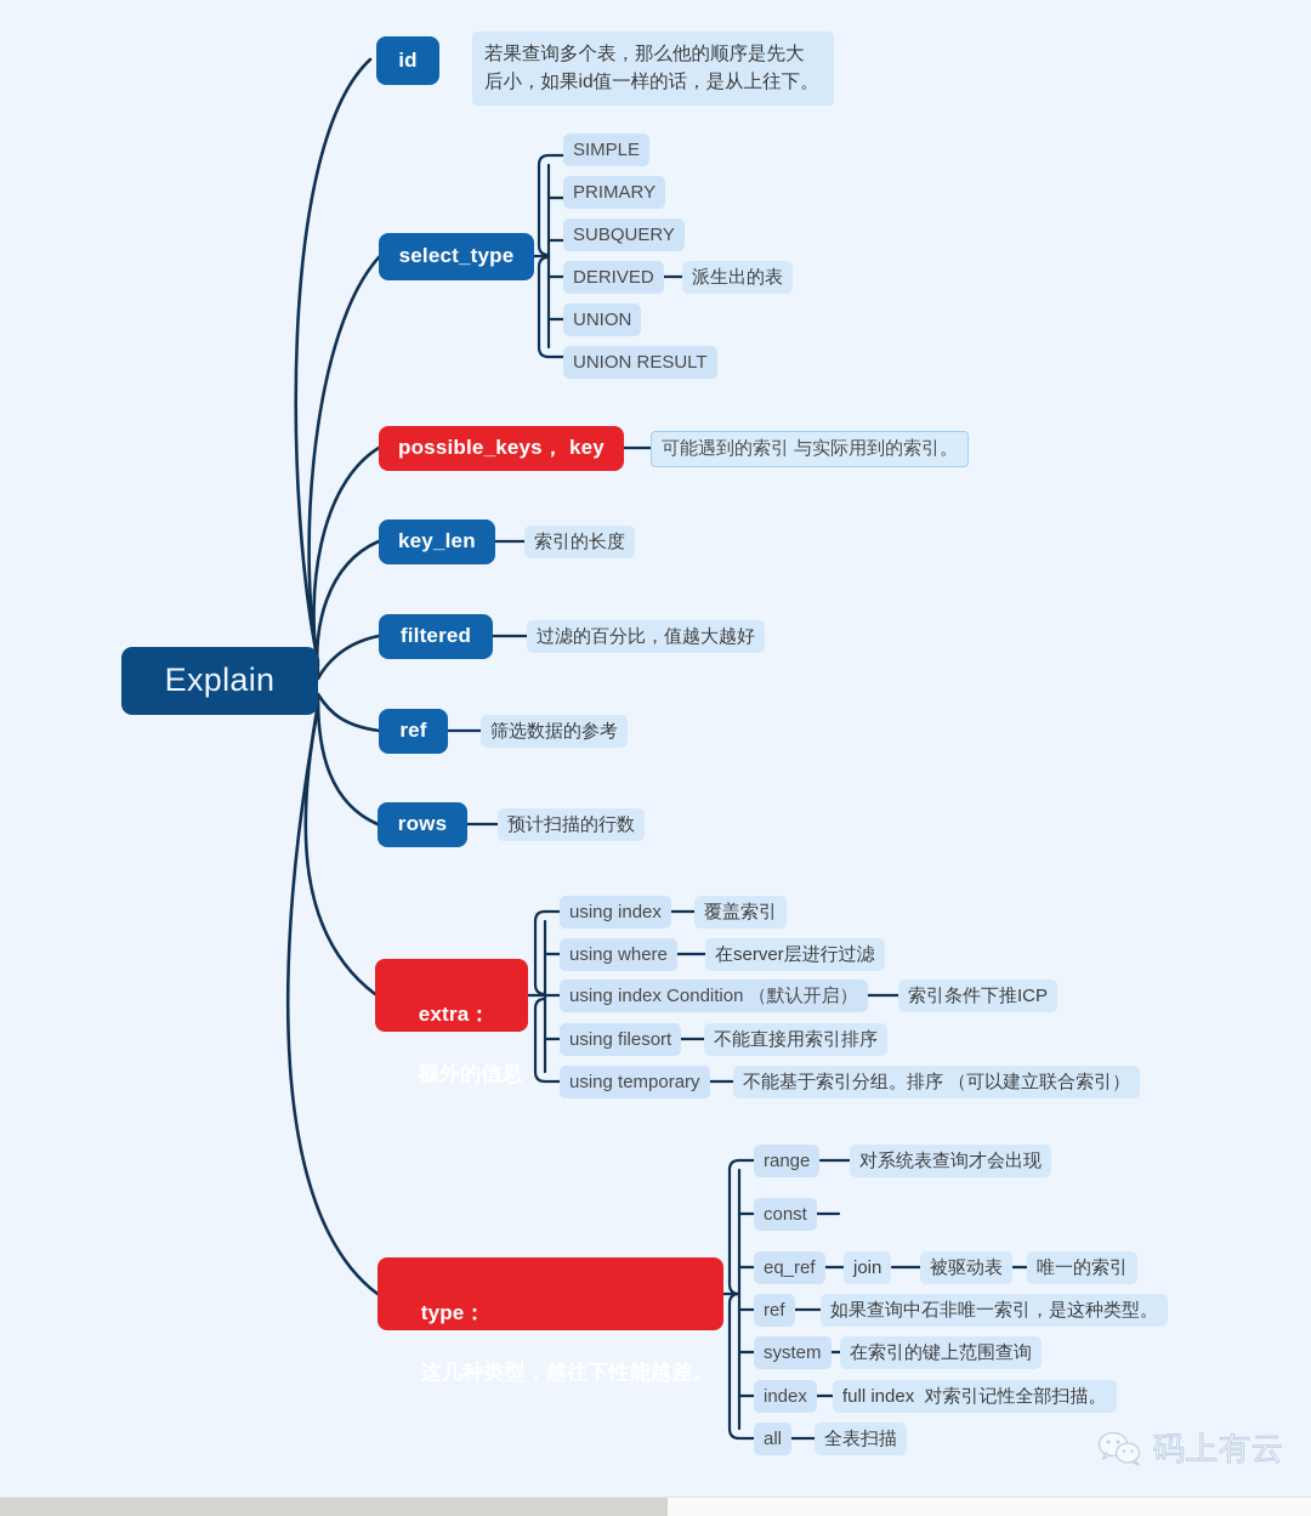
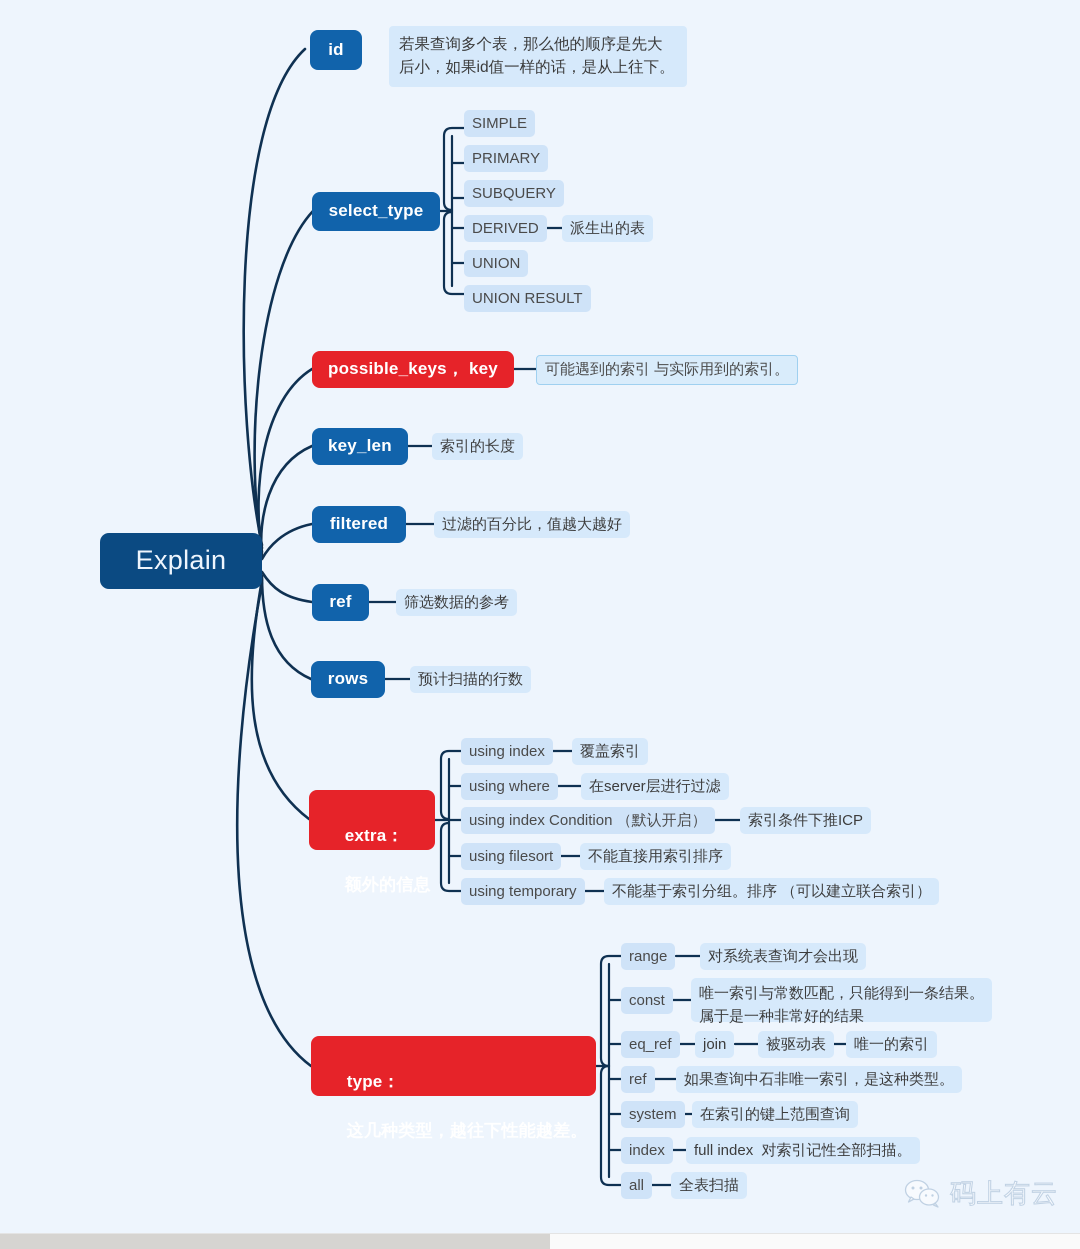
  Explain
  id
  若果查询多个表，那么他的顺序是先大后小，如果id值一样的话，是从上往下。
  select_type
  SIMPLE
  PRIMARY
  SUBQUERY
  DERIVED
  派生出的表
  UNION
  UNION RESULT
  possible_keys， key
  可能遇到的索引 与实际用到的索引。
  key_len
  索引的长度
  filtered
  过滤的百分比，值越大越好
  ref
  筛选数据的参考
  rows
  预计扫描的行数
  extra：
  using index
  覆盖索引
  using where
  在server层进行过滤
  using index Condition （默认开启）
  索引条件下推ICP
  using filesort
  不能直接用索引排序
  using temporary
  不能基于索引分组。排序 （可以建立联合索引）
  type：
  range
  对系统表查询才会出现
  const
+ 唯一索引与常数匹配，只能得到一条结果。属于是一种非常好的结果
  eq_ref
  join
  被驱动表
  唯一的索引
  ref
  如果查询中石非唯一索引，是这种类型。
  system
  在索引的键上范围查询
  index
  full index 对索引记性全部扫描。
  all
  全表扫描
  码上有云
